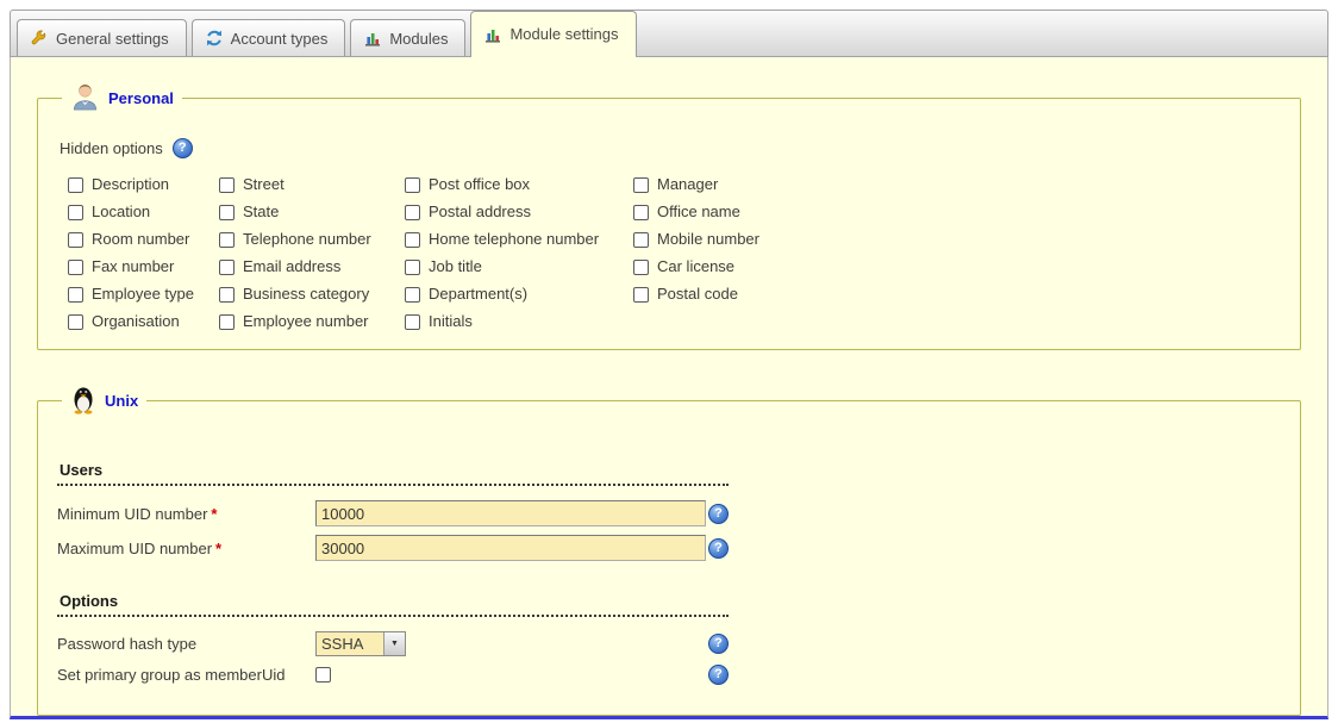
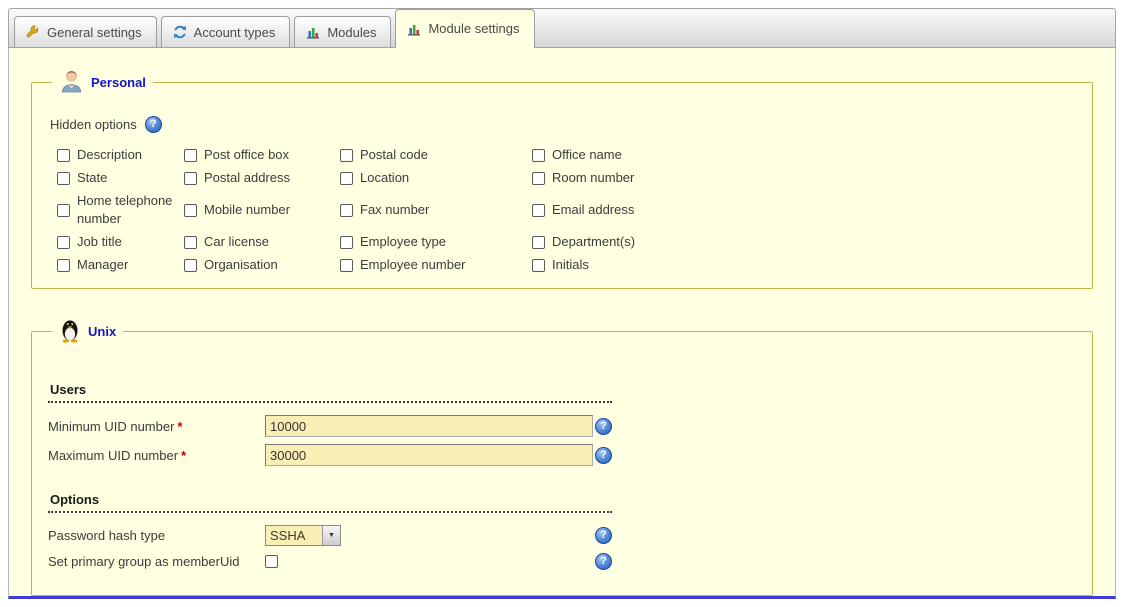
  General settings
  Account types
  Modules
  Module settings
  Personal
  Hidden options
  ?
  Description
- Street
  Post office box
- Manager
+ Postal code
- Location
+ Office name
  State
  Postal address
- Office name
+ Location
  Room number
- Telephone number
  Home telephone number
  Mobile number
  Fax number
  Email address
  Job title
  Car license
  Employee type
- Business category
  Department(s)
- Postal code
+ Manager
  Organisation
  Employee number
  Initials
  Unix
  Users
  Minimum UID number *
  10000
  ?
  Maximum UID number *
  30000
  ?
  Options
  Password hash type
  SSHA
  ?
  Set primary group as memberUid
  ?
